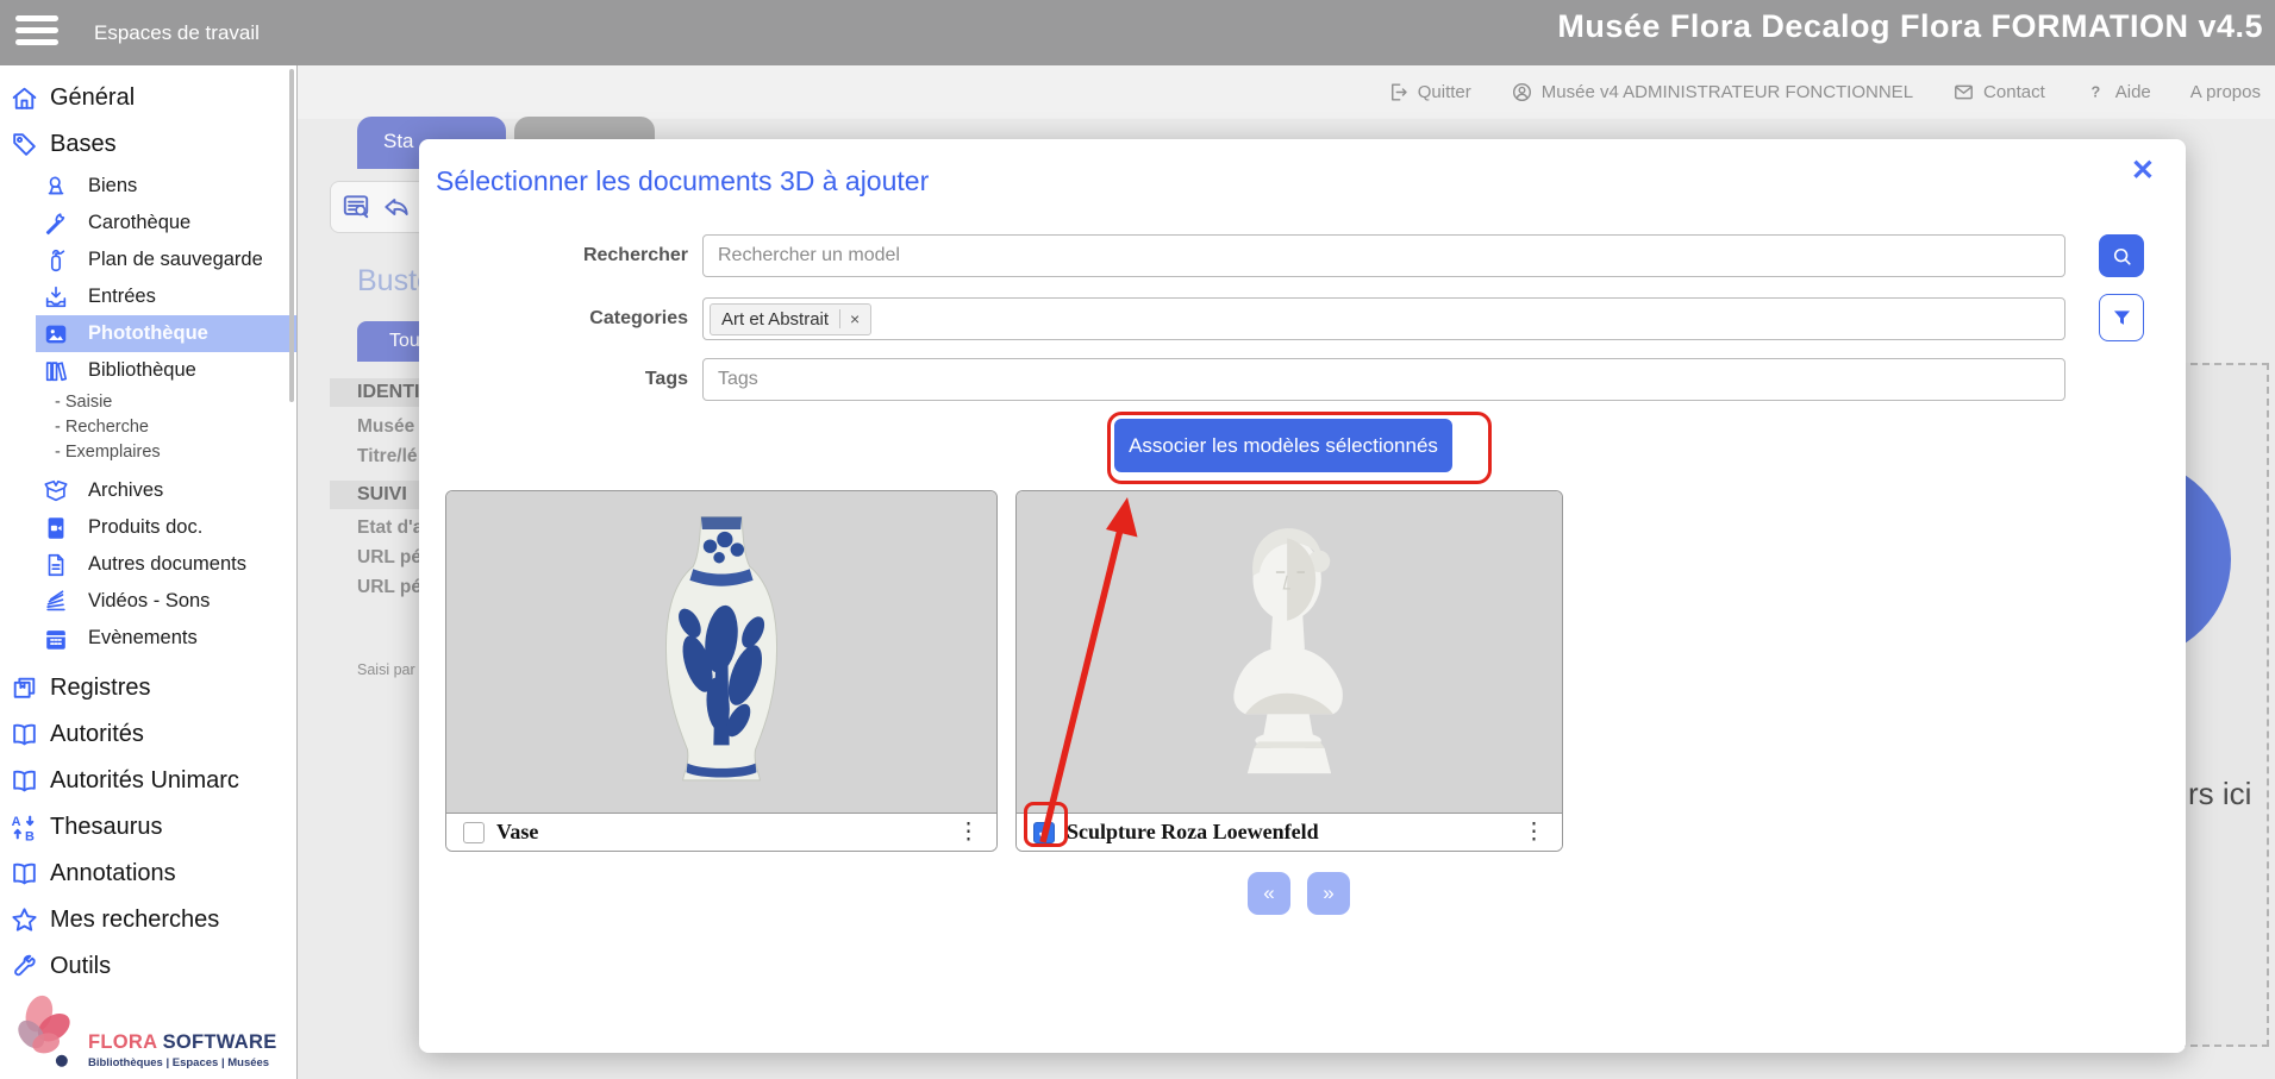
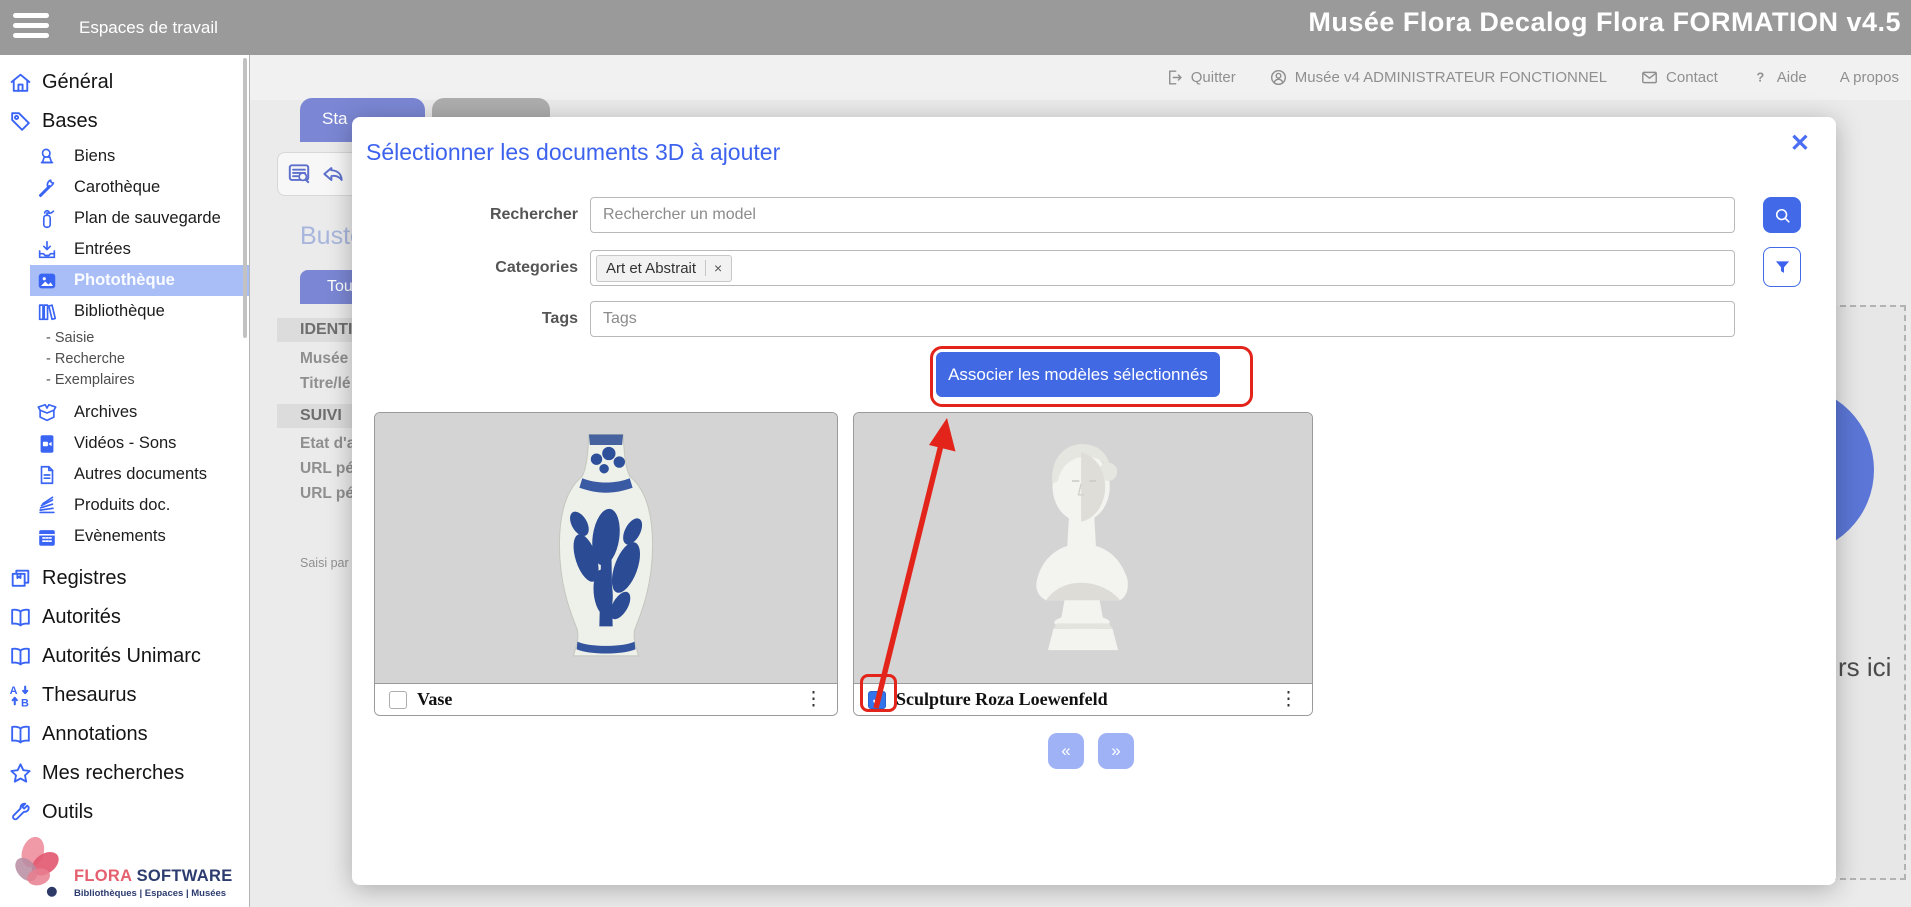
  Espaces de travail
  Musée Flora Decalog Flora FORMATION v4.5
  Quitter
  Musée v4 ADMINISTRATEUR FONCTIONNEL
  Contact
  ?
  Aide
  A propos
  Sta
  Tou
  IDENTI
  Musée
  Titre/lé
  SUIVI
  Etat d'
  URL pé
  URL pé
  Saisi par
  rs ici
  Général
  Bases
  Biens
  Carothèque
  Plan de sauvegarde
  Entrées
  Photothèque
  Bibliothèque
  - Saisie
  - Recherche
  - Exemplaires
  Archives
- Produits doc.
+ Vidéos - Sons
  Autres documents
- Vidéos - Sons
+ Produits doc.
  Evènements
  Registres
  Autorités
  Autorités Unimarc
  A
  B
  Thesaurus
  Annotations
  Mes recherches
  Outils
  FLORA SOFTWARE
  Bibliothèques | Espaces | Musées
  Sélectionner les documents 3D à ajouter
  ✕
  Rechercher
  Rechercher un model
  Categories
  Art et Abstrait
  ×
  Tags
  Tags
  Associer les modèles sélectionnés
  Vase
  ⋮
  Sculpture Roza Loewenfeld
  ⋮
  «
  »
